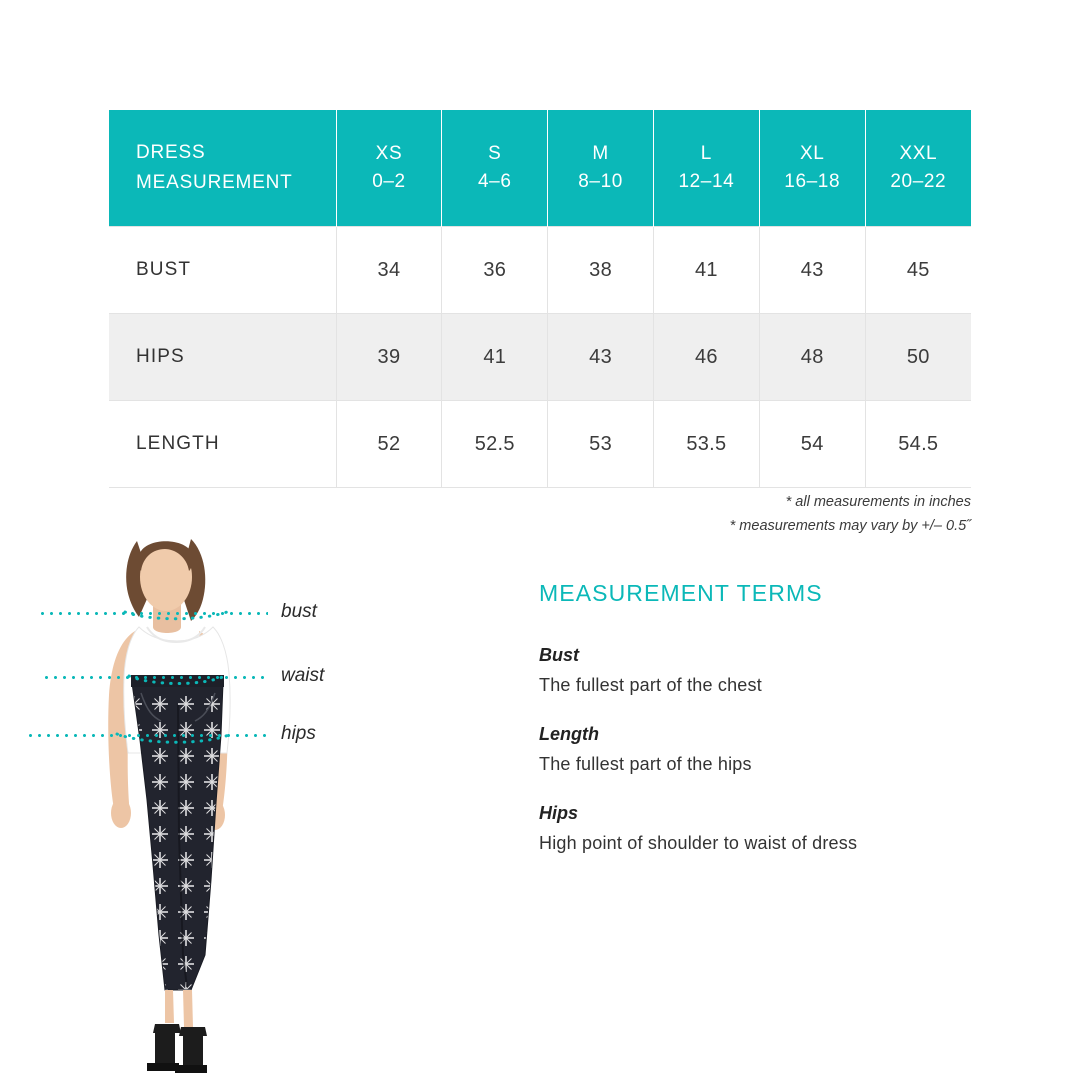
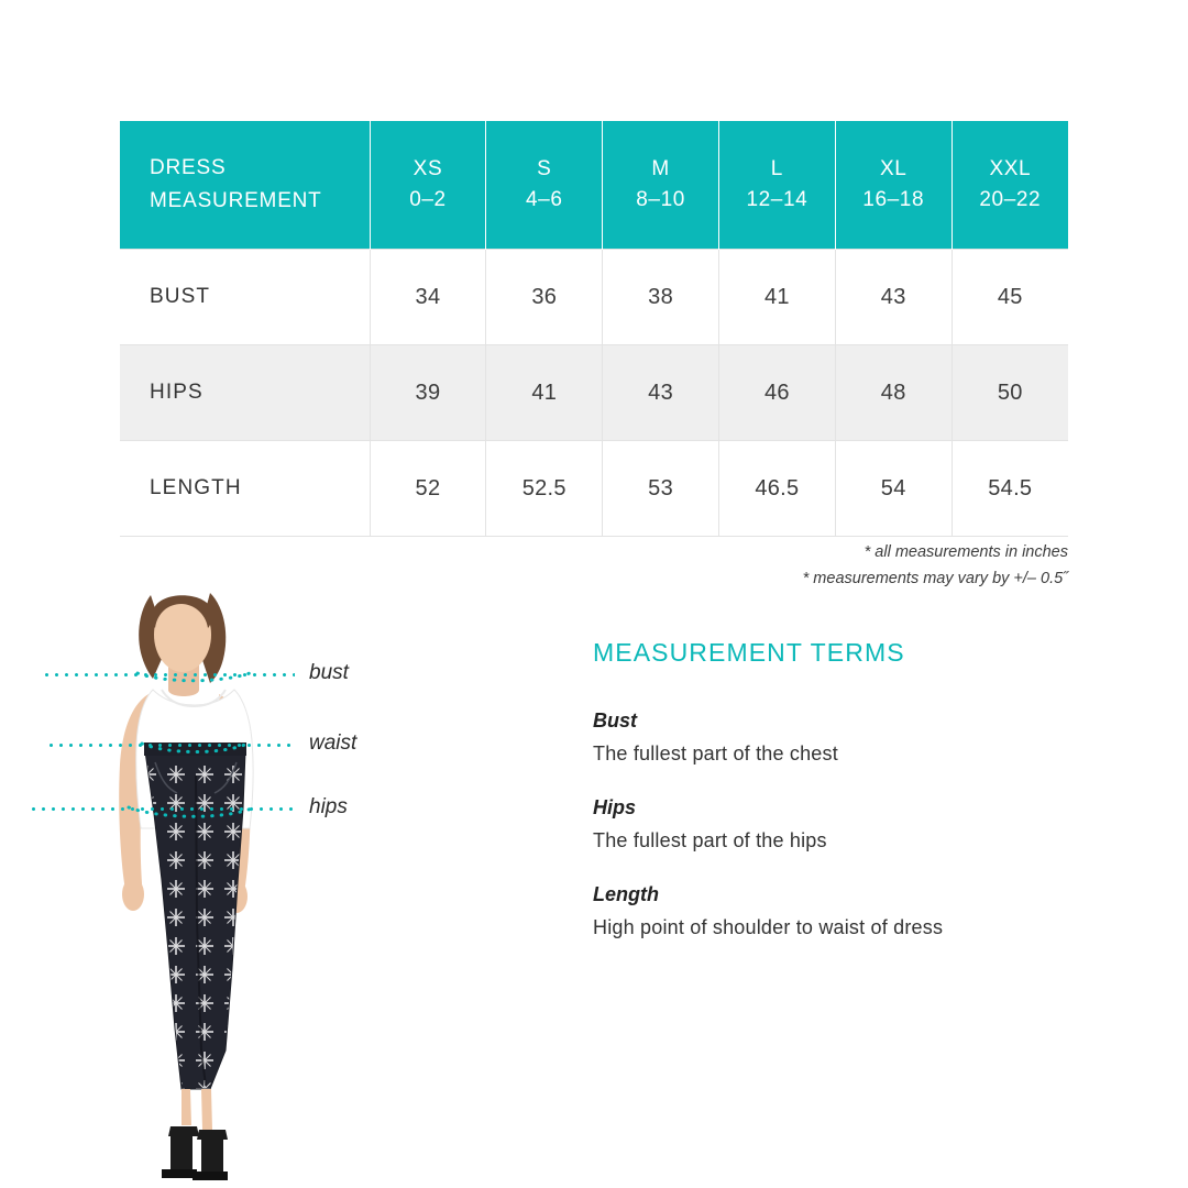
  DRESS MEASUREMENT	XS 0–2	S 4–6	M 8–10	L 12–14	XL 16–18	XXL 20–22
  BUST	34	36	38	41	43	45
  HIPS	39	41	43	46	48	50
- LENGTH	52	52.5	53	53.5	54	54.5
+ LENGTH	52	52.5	53	46.5	54	54.5
  * all measurements in inches
  * measurements may vary by +/– 0.5˝
  bust
  waist
  hips
  MEASUREMENT TERMS
  Bust
  The fullest part of the chest
- Length
+ Hips
  The fullest part of the hips
- Hips
+ Length
  High point of shoulder to waist of dress
